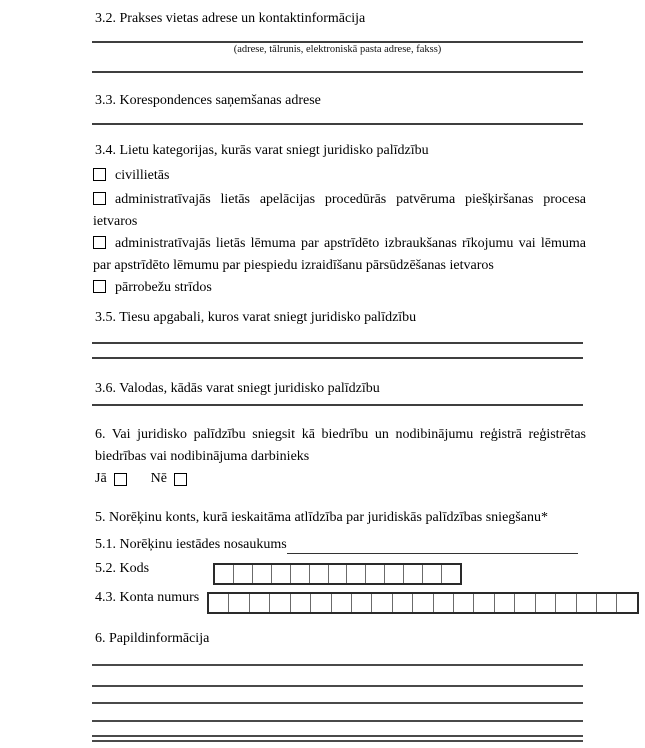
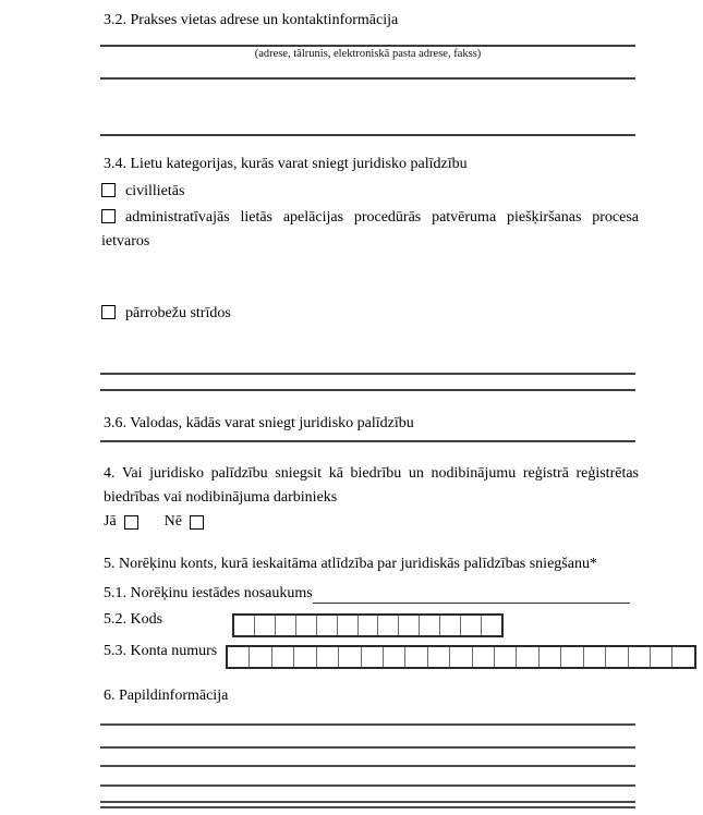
  3.2. Prakses vietas adrese un kontaktinformācija
  (adrese, tālrunis, elektroniskā pasta adrese, fakss)
- 3.3. Korespondences saņemšanas adrese
  3.4. Lietu kategorijas, kurās varat sniegt juridisko palīdzību
  civillietās
  administratīvajās lietās apelācijas procedūrās patvēruma piešķiršanas procesa ietvaros
- administratīvajās lietās lēmuma par apstrīdēto izbraukšanas rīkojumu vai lēmuma par apstrīdēto lēmumu par piespiedu izraidīšanu pārsūdzēšanas ietvaros
  pārrobežu strīdos
- 3.5. Tiesu apgabali, kuros varat sniegt juridisko palīdzību
  3.6. Valodas, kādās varat sniegt juridisko palīdzību
- 6. Vai juridisko palīdzību sniegsit kā biedrību un nodibinājumu reģistrā reģistrētas biedrības vai nodibinājuma darbinieks
+ 4. Vai juridisko palīdzību sniegsit kā biedrību un nodibinājumu reģistrā reģistrētas biedrības vai nodibinājuma darbinieks
  Jā
  Nē
  5. Norēķinu konts, kurā ieskaitāma atlīdzība par juridiskās palīdzības sniegšanu*
  5.1. Norēķinu iestādes nosaukums
  5.2. Kods
- 4.3. Konta numurs
+ 5.3. Konta numurs
  6. Papildinformācija
